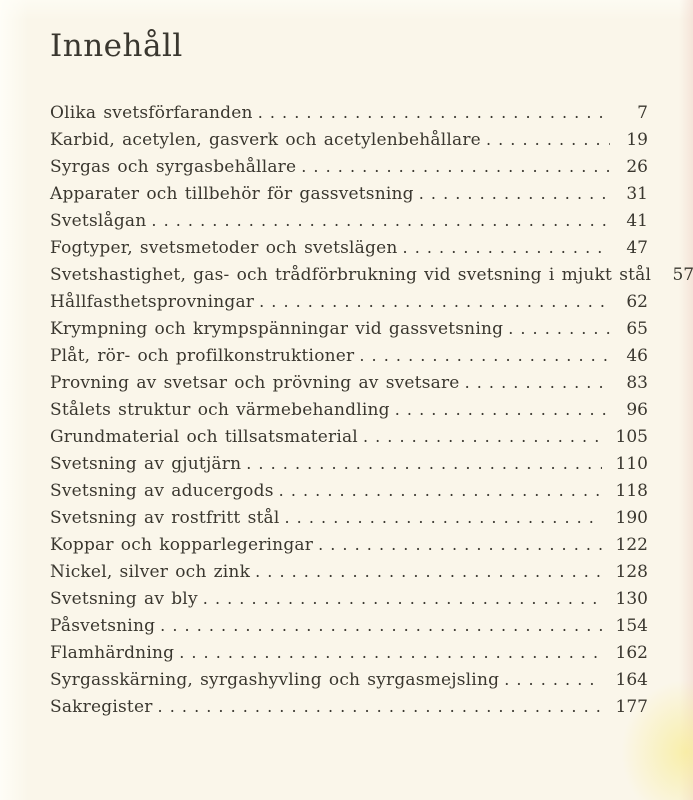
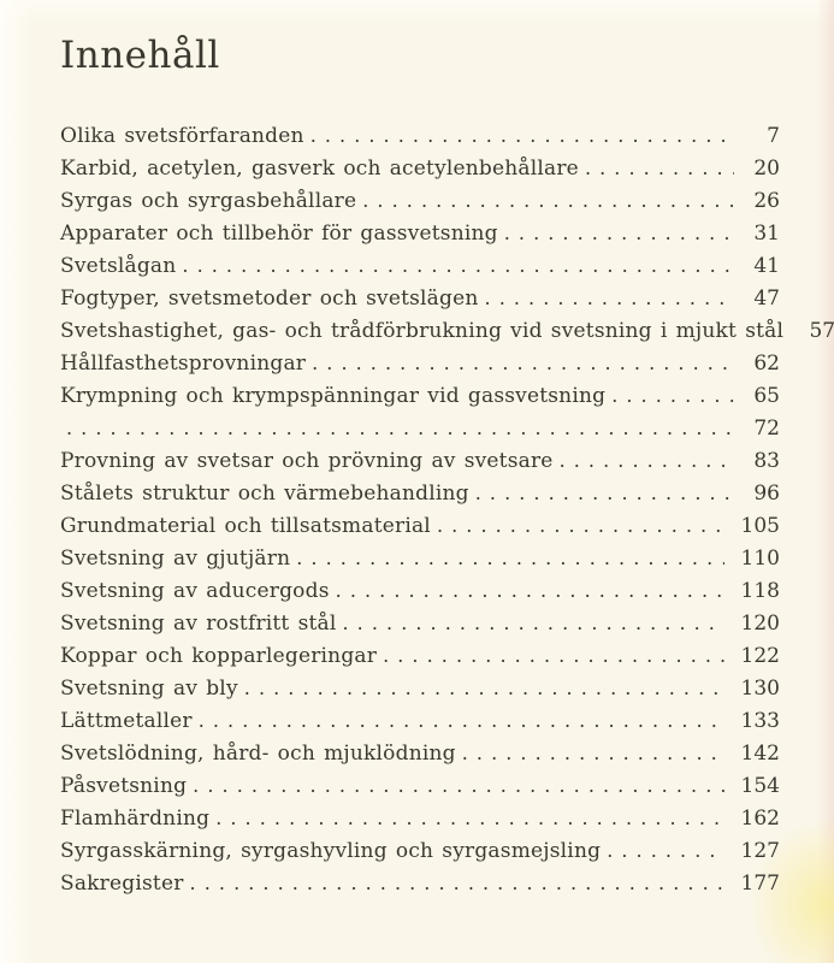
  Innehåll
  Olika svetsförfaranden
  7
  Karbid, acetylen, gasverk och acetylenbehållare
- 19
+ 20
  Syrgas och syrgasbehållare
  26
  Apparater och tillbehör för gassvetsning
  31
  Svetslågan
  41
  Fogtyper, svetsmetoder och svetslägen
  47
  Svetshastighet, gas- och trådförbrukning vid svetsning i mjukt stål
  57
  Hållfasthetsprovningar
  62
  Krympning och krympspänningar vid gassvetsning
  65
- Plåt, rör- och profilkonstruktioner
- 46
+ 72
  Provning av svetsar och prövning av svetsare
  83
  Stålets struktur och värmebehandling
  96
  Grundmaterial och tillsatsmaterial
  105
  Svetsning av gjutjärn
  110
  Svetsning av aducergods
  118
  Svetsning av rostfritt stål
- 190
+ 120
  Koppar och kopparlegeringar
  122
- Nickel, silver och zink
- 128
  Svetsning av bly
  130
+ Lättmetaller
+ 133
+ Svetslödning, hård- och mjuklödning
+ 142
  Påsvetsning
  154
  Flamhärdning
  162
  Syrgasskärning, syrgashyvling och syrgasmejsling
- 164
+ 127
  Sakregister
  177
